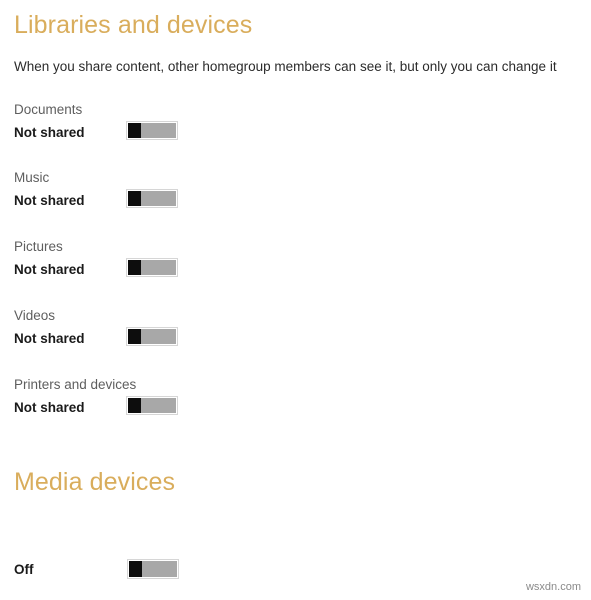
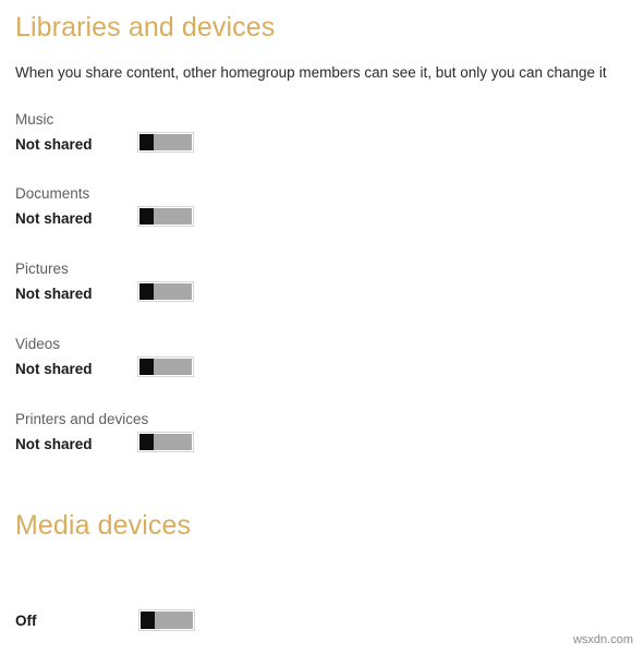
  Libraries and devices
  When you share content, other homegroup members can see it, but only you can change it
- Documents
+ Music
  Not shared
- Music
+ Documents
  Not shared
  Pictures
  Not shared
  Videos
  Not shared
  Printers and devices
  Not shared
  Media devices
  Off
  wsxdn.com
